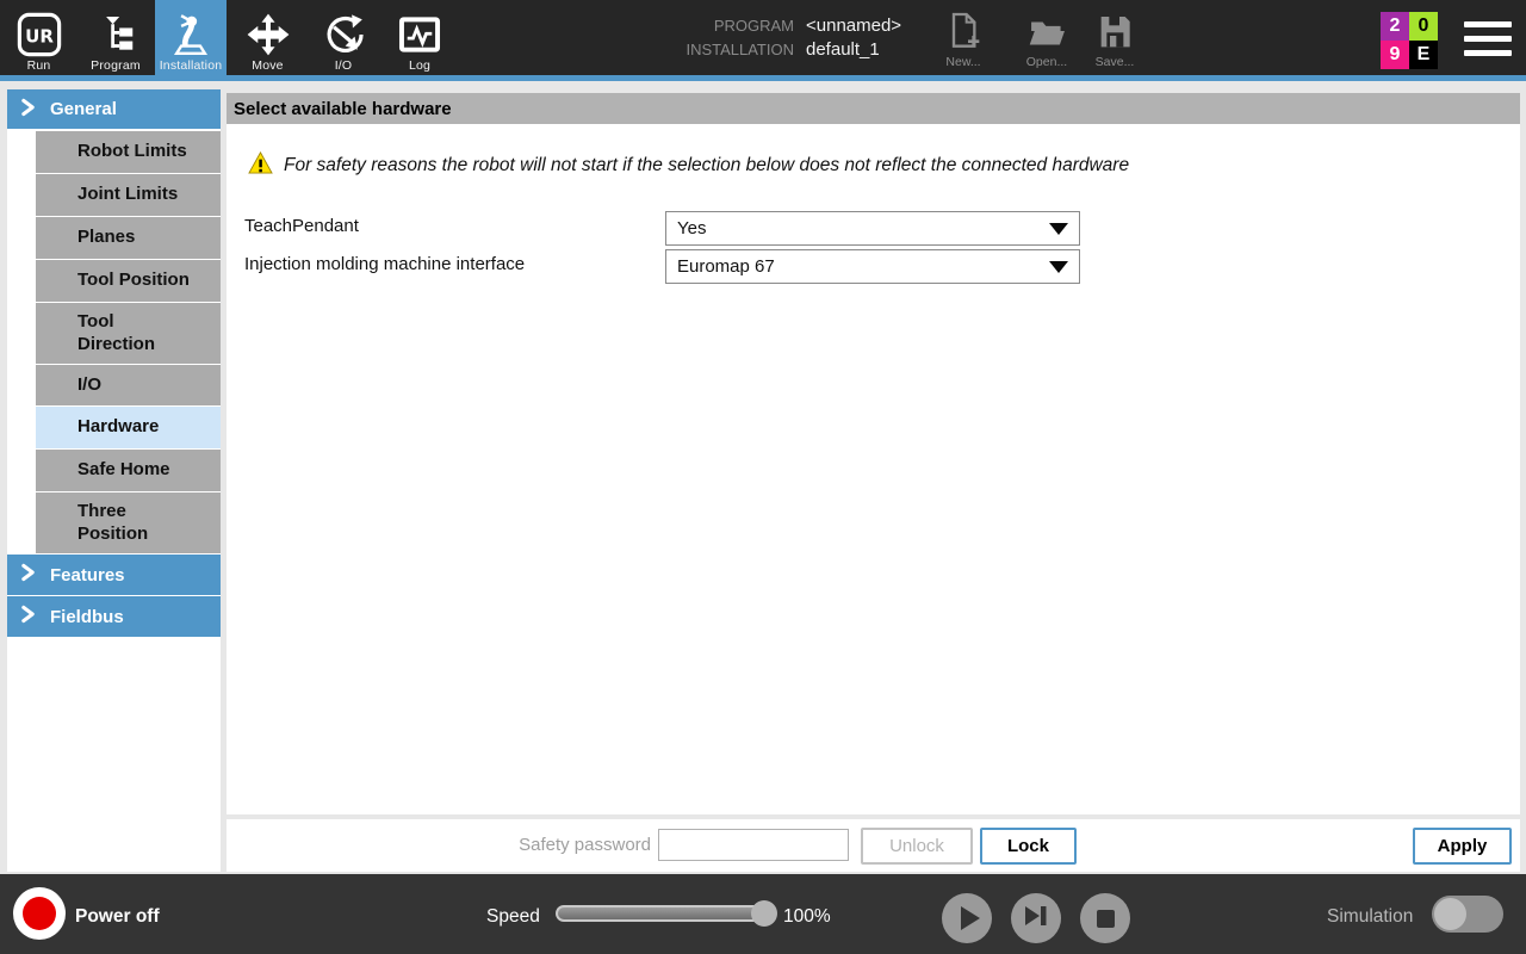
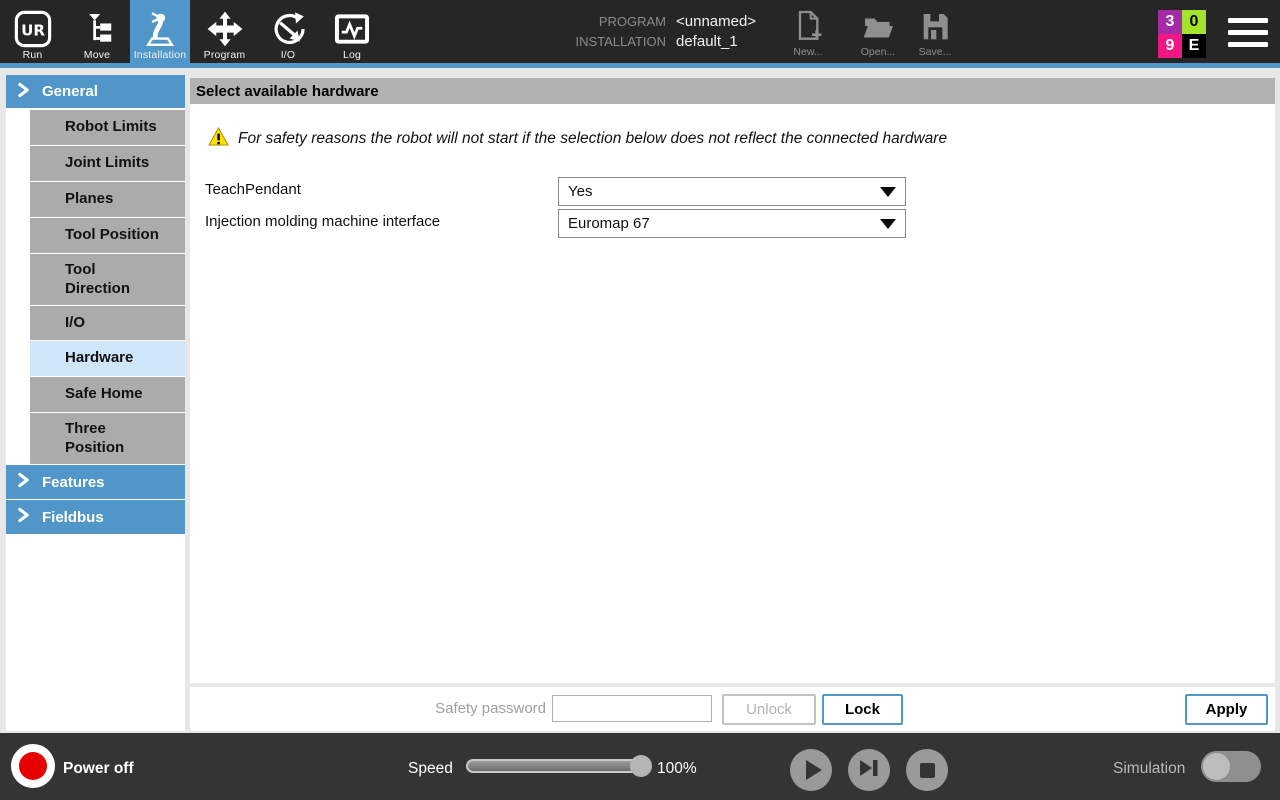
  UR
  Run
- Program
+ Move
  Installation
- Move
+ Program
  I/O
  Log
  PROGRAM
  <unnamed>
  INSTALLATION
  default_1
  New...
  Open...
  Save...
- 2
+ 3
  0
  9
  E
  General
  Robot Limits
  Joint Limits
  Planes
  Tool Position
  Tool Direction
  I/O
  Hardware
  Safe Home
  Three Position
  Features
  Fieldbus
  Select available hardware
  For safety reasons the robot will not start if the selection below does not reflect the connected hardware
  TeachPendant
  Yes
  Injection molding machine interface
  Euromap 67
  Safety password
  Unlock
  Lock
  Apply
  Power off
  Speed
  100%
  Simulation
